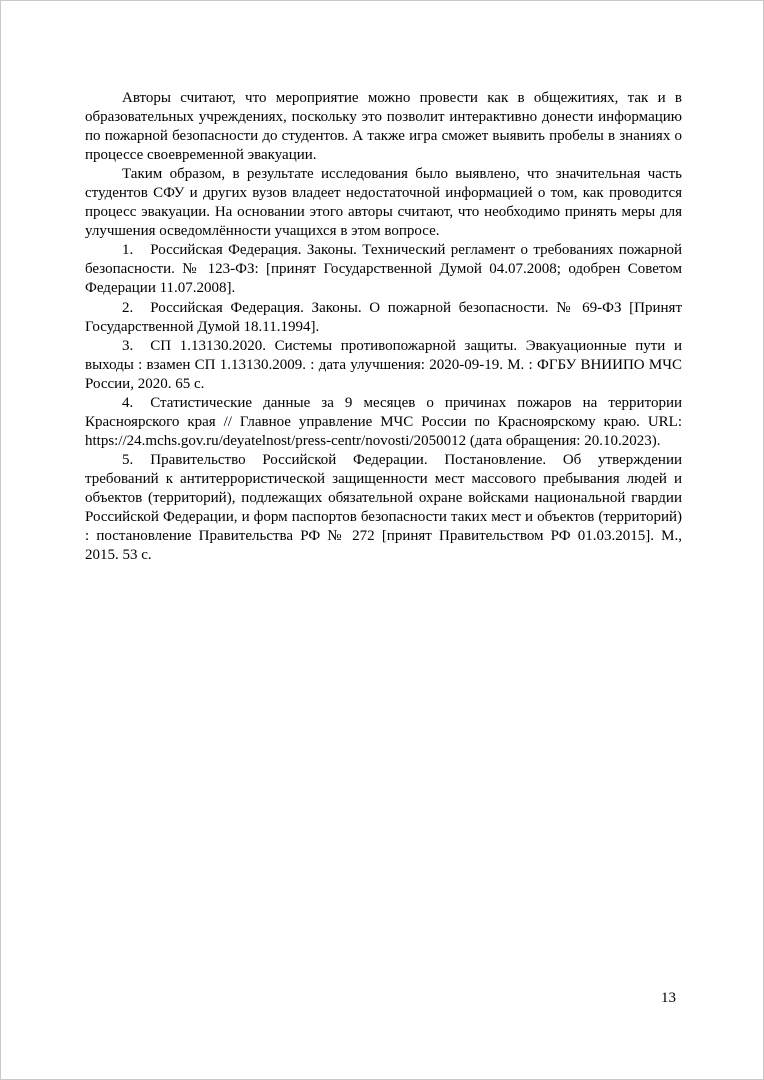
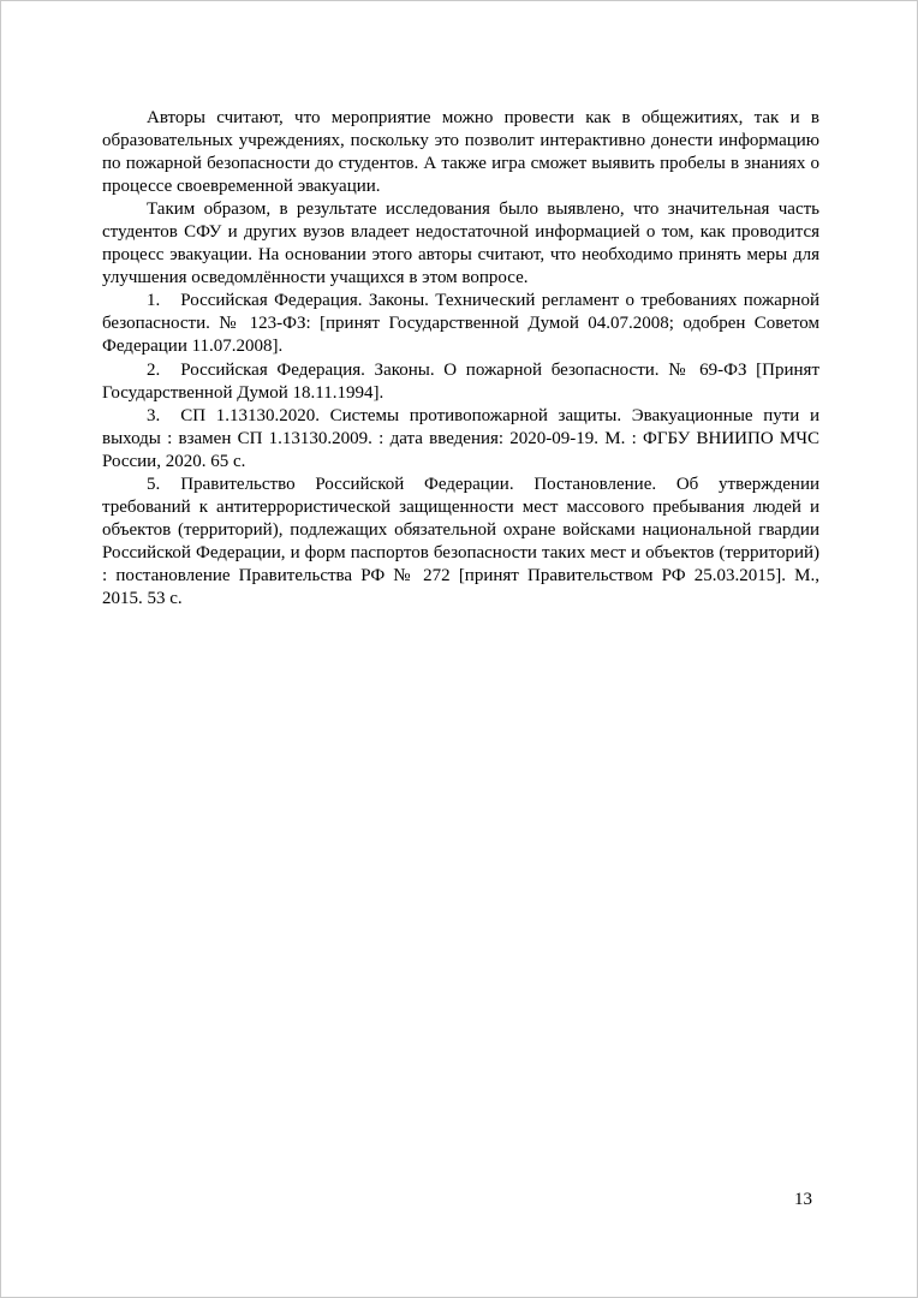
  Авторы считают, что мероприятие можно провести как в общежитиях, так и в образовательных учреждениях, поскольку это позволит интерактивно донести информацию по пожарной безопасности до студентов. А также игра сможет выявить пробелы в знаниях о процессе своевременной эвакуации.
  Таким образом, в результате исследования было выявлено, что значительная часть студентов СФУ и других вузов владеет недостаточной информацией о том, как проводится процесс эвакуации. На основании этого авторы считают, что необходимо принять меры для улучшения осведомлённости учащихся в этом вопросе.
  1. Российская Федерация. Законы. Технический регламент о требованиях пожарной безопасности. № 123-ФЗ: [принят Государственной Думой 04.07.2008; одобрен Советом Федерации 11.07.2008].
  2. Российская Федерация. Законы. О пожарной безопасности. № 69-ФЗ [Принят Государственной Думой 18.11.1994].
- 3. СП 1.13130.2020. Системы противопожарной защиты. Эвакуационные пути и выходы : взамен СП 1.13130.2009. : дата улучшения: 2020-09-19. М. : ФГБУ ВНИИПО МЧС России, 2020. 65 с.
+ 3. СП 1.13130.2020. Системы противопожарной защиты. Эвакуационные пути и выходы : взамен СП 1.13130.2009. : дата введения: 2020-09-19. М. : ФГБУ ВНИИПО МЧС России, 2020. 65 с.
- 4. Статистические данные за 9 месяцев о причинах пожаров на территории Красноярского края // Главное управление МЧС России по Красноярскому краю. URL: https://24.mchs.gov.ru/deyatelnost/press-centr/novosti/2050012 (дата обращения: 20.10.2023).
- 5. Правительство Российской Федерации. Постановление. Об утверждении требований к антитеррористической защищенности мест массового пребывания людей и объектов (территорий), подлежащих обязательной охране войсками национальной гвардии Российской Федерации, и форм паспортов безопасности таких мест и объектов (территорий) : постановление Правительства РФ № 272 [принят Правительством РФ 01.03.2015]. М., 2015. 53 с.
+ 5. Правительство Российской Федерации. Постановление. Об утверждении требований к антитеррористической защищенности мест массового пребывания людей и объектов (территорий), подлежащих обязательной охране войсками национальной гвардии Российской Федерации, и форм паспортов безопасности таких мест и объектов (территорий) : постановление Правительства РФ № 272 [принят Правительством РФ 25.03.2015]. М., 2015. 53 с.
  13
